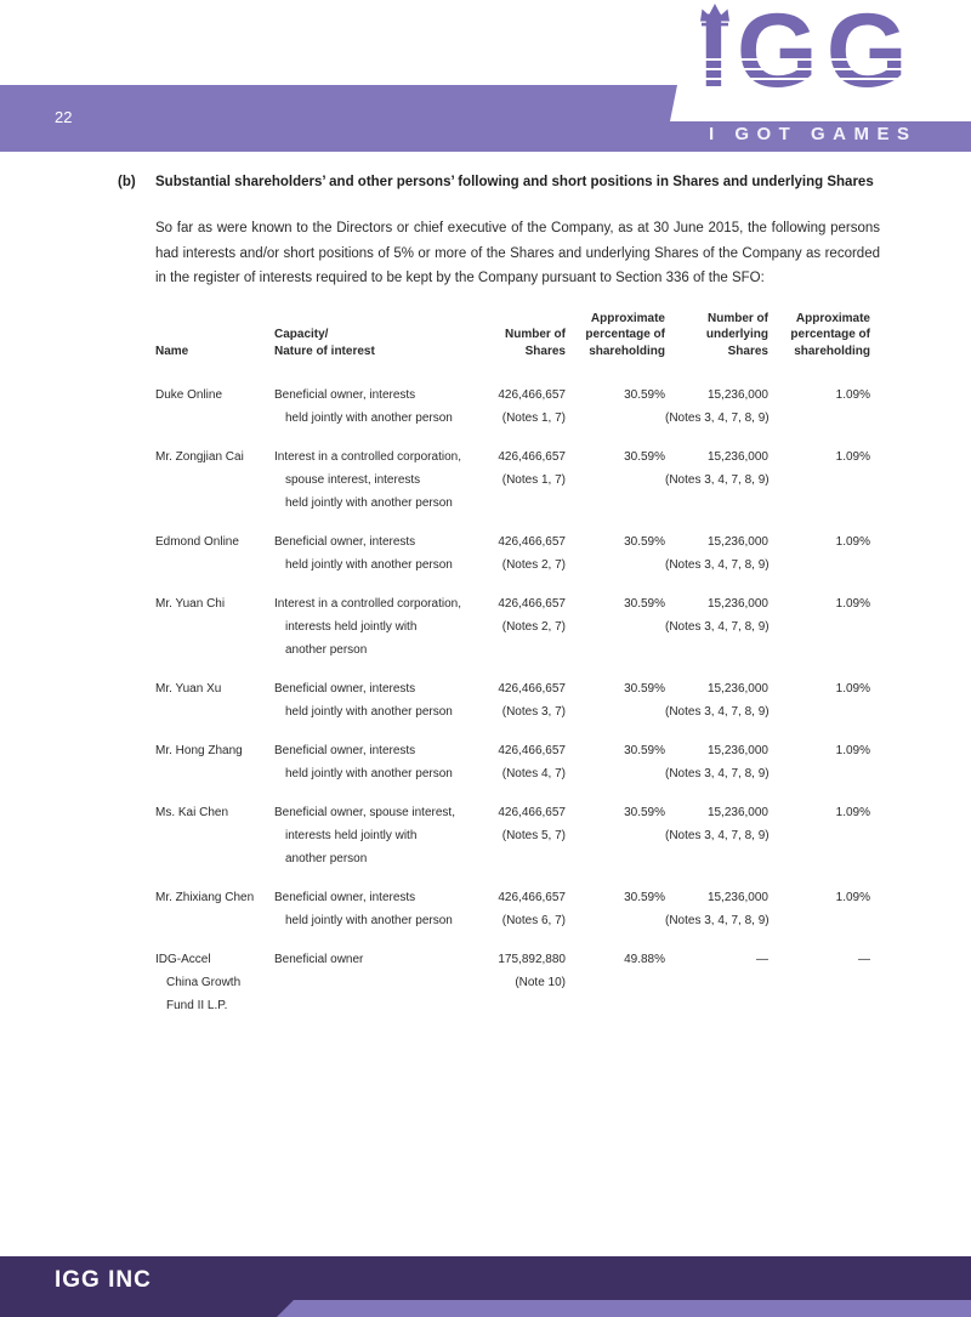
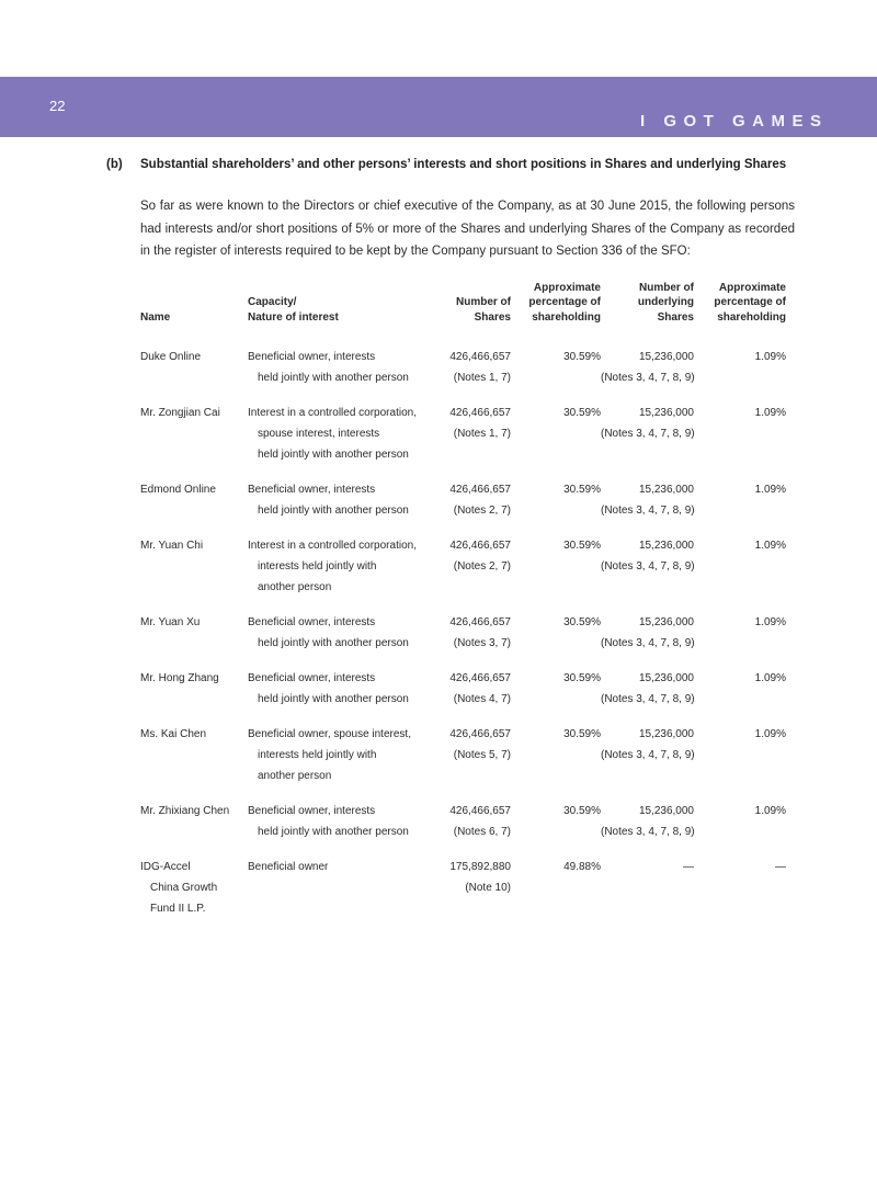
  22
- IGG
  I GOT GAMES
  (b)
- Substantial shareholders’ and other persons’ following and short positions in Shares and underlying Shares
+ Substantial shareholders’ and other persons’ interests and short positions in Shares and underlying Shares
  So far as were known to the Directors or chief executive of the Company, as at 30 June 2015, the following persons had interests and/or short positions of 5% or more of the Shares and underlying Shares of the Company as recorded in the register of interests required to be kept by the Company pursuant to Section 336 of the SFO:
  Name
  Capacity/
  Nature of interest
  Number of
  Shares
  Approximate
  percentage of
  shareholding
  Number of
  underlying
  Shares
  Approximate
  percentage of
  shareholding
  Duke Online
  Beneficial owner, interests
  held jointly with another person
  426,466,657
  (Notes 1, 7)
  30.59%
  15,236,000
  (Notes 3, 4, 7, 8, 9)
  1.09%
  Mr. Zongjian Cai
  Interest in a controlled corporation
  spouse interest, interests
  held jointly with another person
  426,466,657
  (Notes 1, 7)
  30.59%
  15,236,000
  (Notes 3, 4, 7, 8, 9)
  1.09%
  Edmond Online
  Beneficial owner, interests
  held jointly with another person
  426,466,657
  (Notes 2, 7)
  30.59%
  15,236,000
  (Notes 3, 4, 7, 8, 9)
  1.09%
  Mr. Yuan Chi
  Interest in a controlled corporation
  interests held jointly with
  another person
  426,466,657
  (Notes 2, 7)
  30.59%
  15,236,000
  (Notes 3, 4, 7, 8, 9)
  1.09%
  Mr. Yuan Xu
  Beneficial owner, interests
  held jointly with another person
  426,466,657
  (Notes 3, 7)
  30.59%
  15,236,000
  (Notes 3, 4, 7, 8, 9)
  1.09%
  Mr. Hong Zhang
  Beneficial owner, interests
  held jointly with another person
  426,466,657
  (Notes 4, 7)
  30.59%
  15,236,000
  (Notes 3, 4, 7, 8, 9)
  1.09%
  Ms. Kai Chen
  Beneficial owner, spouse interest,
  interests held jointly with
  another person
  426,466,657
  (Notes 5, 7)
  30.59%
  15,236,000
  (Notes 3, 4, 7, 8, 9)
  1.09%
  Mr. Zhixiang Chen
  Beneficial owner, interests
  held jointly with another person
  426,466,657
  (Notes 6, 7)
  30.59%
  15,236,000
  (Notes 3, 4, 7, 8, 9)
  1.09%
  IDG-Accel
  China Growth
  Fund II L.P.
  Beneficial owner
  175,892,880
  (Note 10)
  49.88%
  —
  —
- IGG INC
